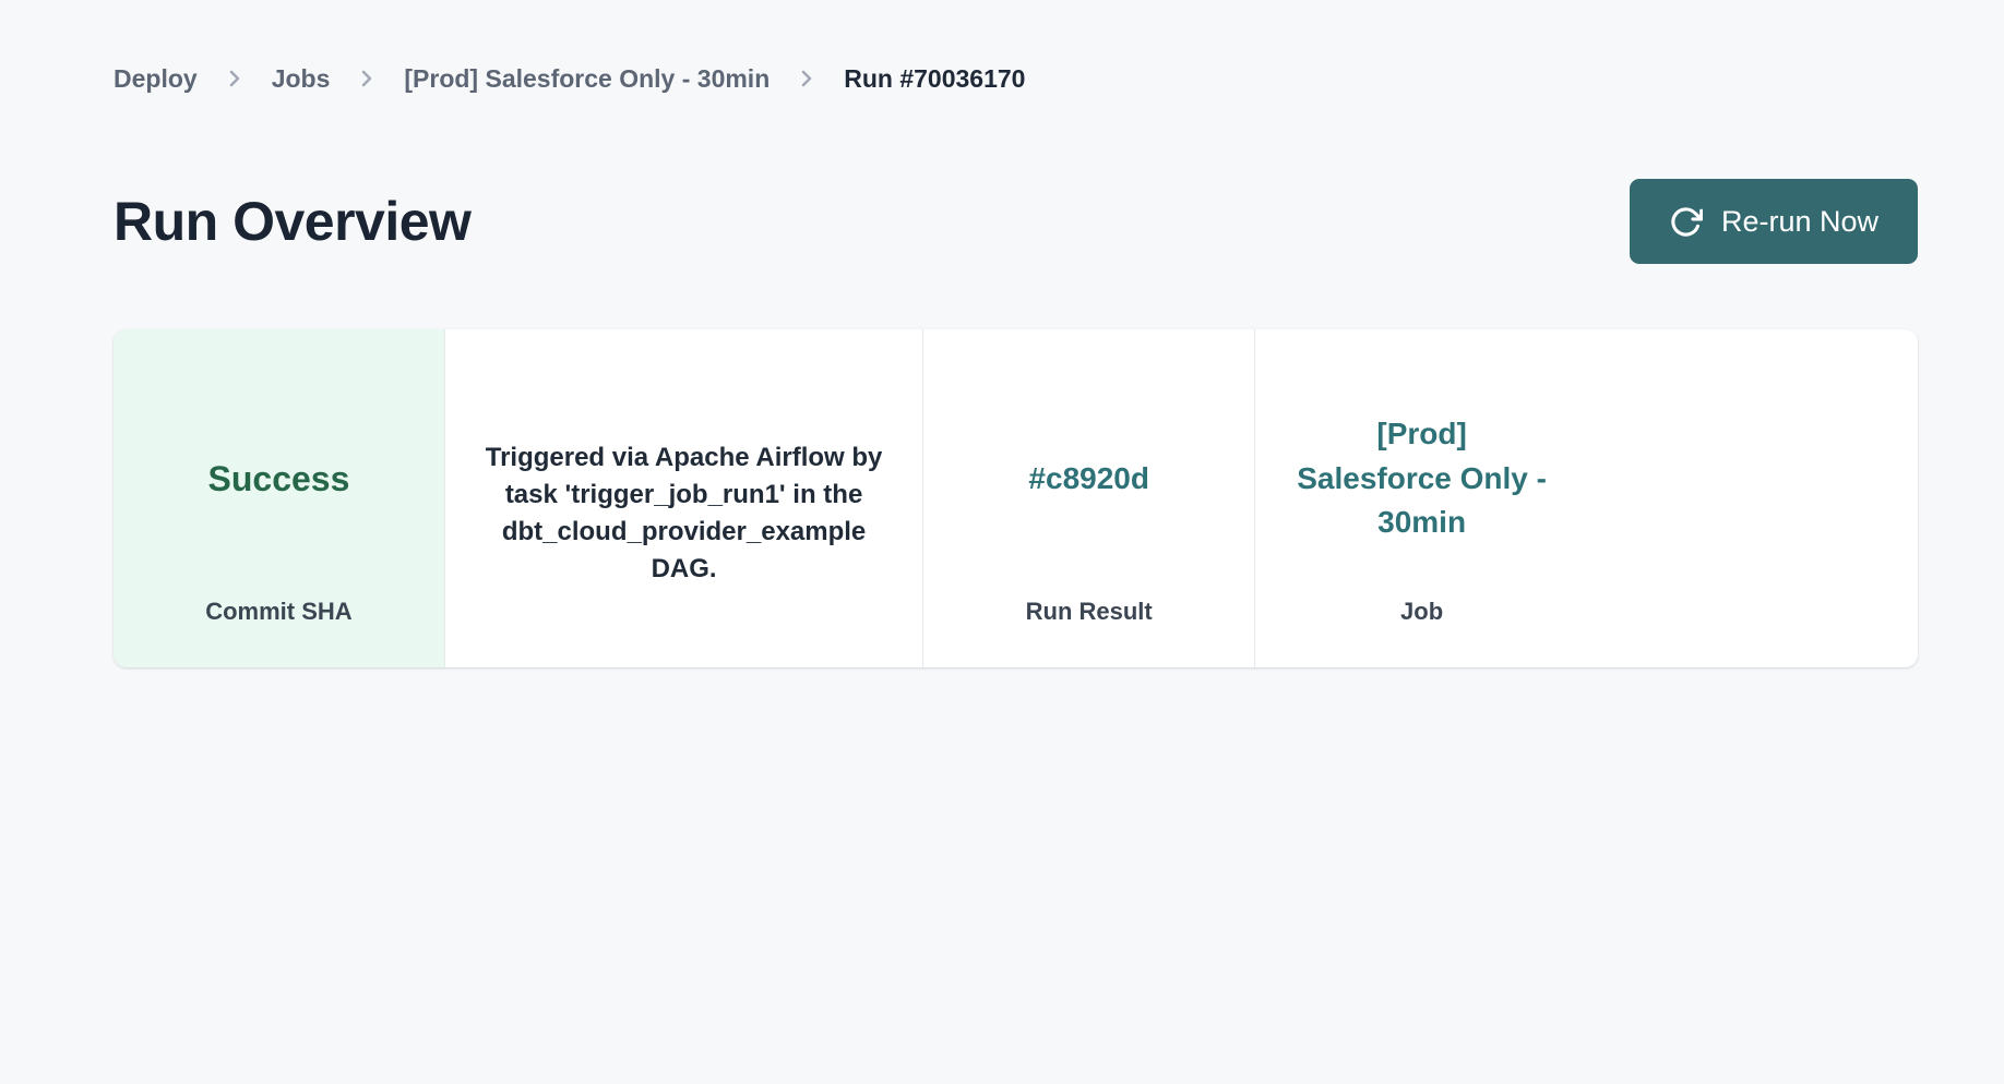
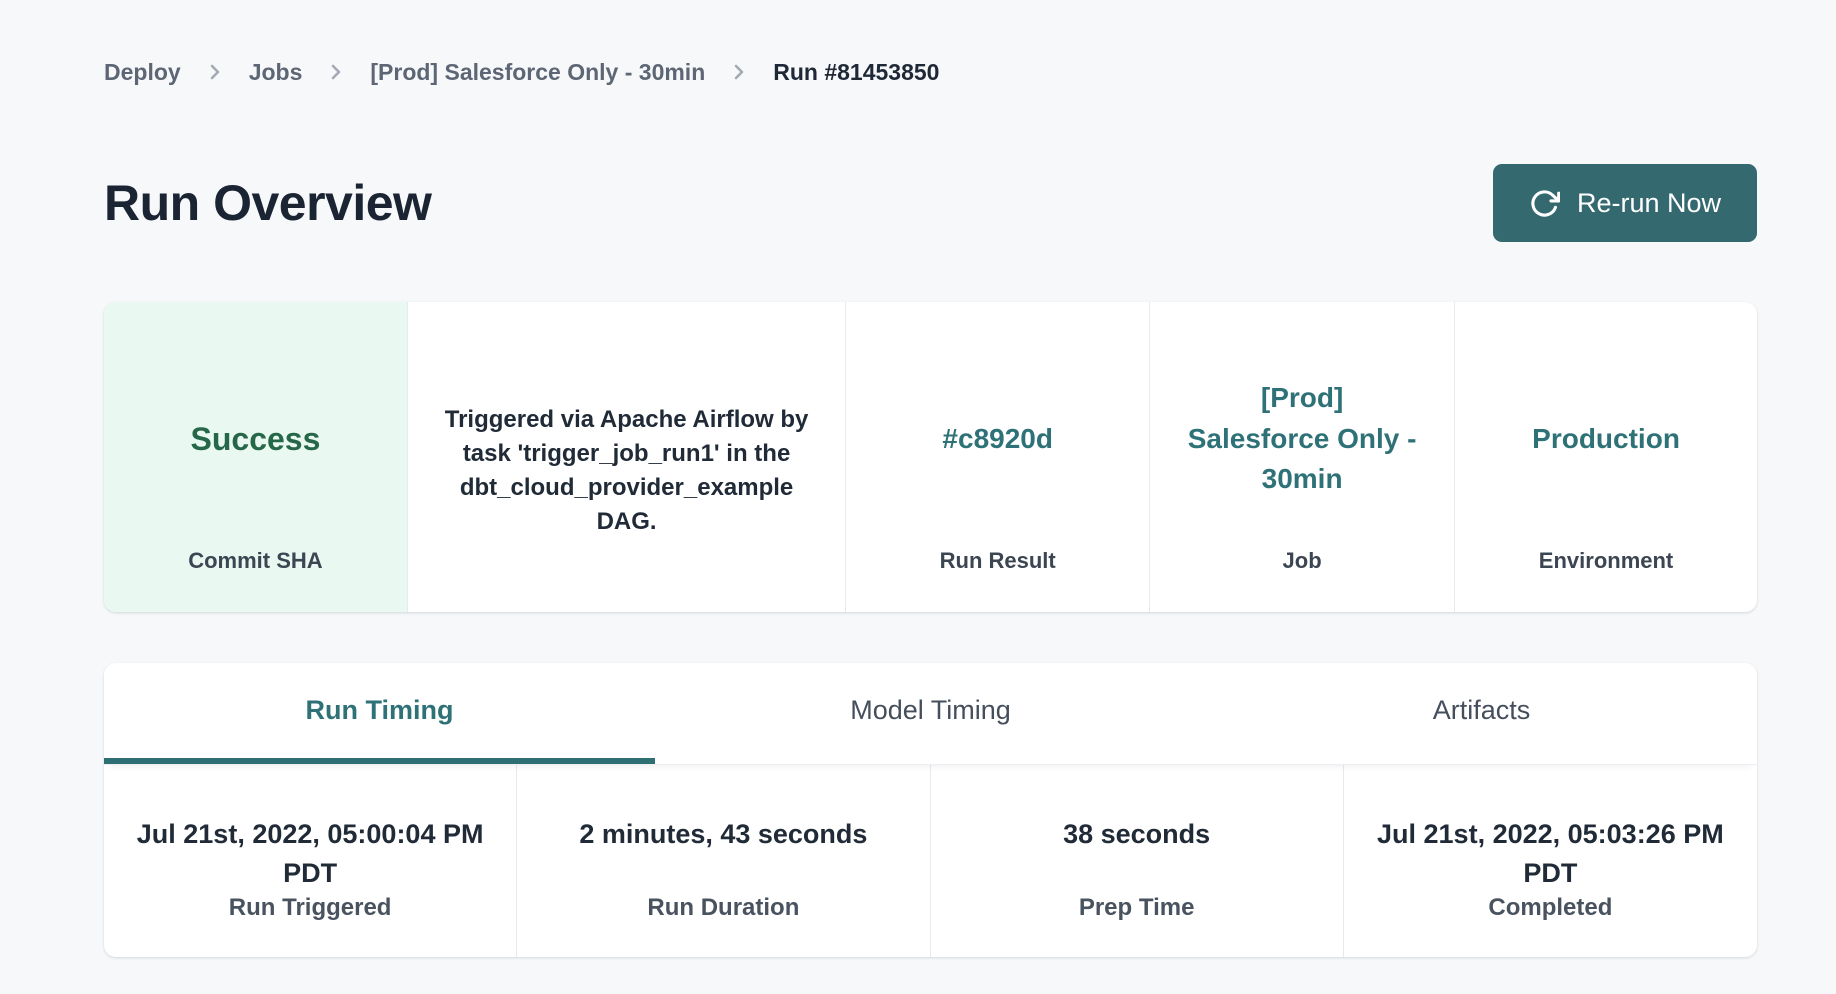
  Deploy
  Jobs
  [Prod] Salesforce Only - 30min
- Run #70036170
+ Run #81453850
  Run Overview
  Re-run Now
  Success
  Commit SHA
  Triggered via Apache Airflow by task 'trigger_job_run1' in the dbt_cloud_provider_example DAG.
  #c8920d
  Run Result
  [Prod] Salesforce Only - 30min
  Job
+ Production
+ Environment
+ Run Timing
+ Model Timing
+ Artifacts
+ Jul 21st, 2022, 05:00:04 PM PDT
+ Run Triggered
+ 2 minutes, 43 seconds
+ Run Duration
+ 38 seconds
+ Prep Time
+ Jul 21st, 2022, 05:03:26 PM PDT
+ Completed
